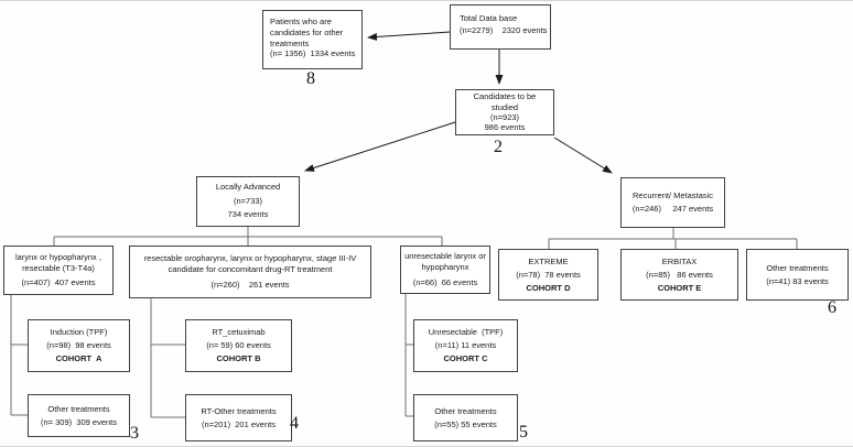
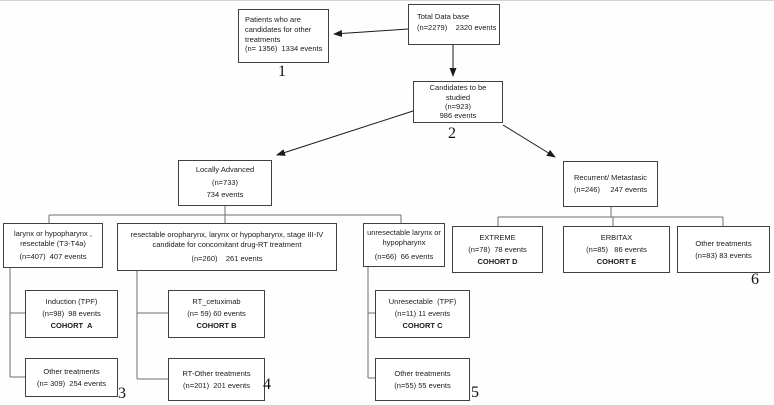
  Patients who are
  candidates for other
  treatments
  (n= 1356) 1334 events
  Total Data base
  (n=2279) 2320 events
  Candidates to be
  studied
  (n=923)
  986 events
  Locally Advanced
  (n=733)
  734 events
  Recurrent/ Metastasic
  (n=246) 247 events
  larynx or hypopharynx ,
  resectable (T3-T4a)
  (n=407) 407 events
  resectable oropharynx, larynx or hypopharynx, stage III-IV
  candidate for concomitant drug-RT treatment
  (n=260) 261 events
  unresectable larynx or
  hypopharynx
  (n=66) 66 events
  EXTREME
  (n=78) 78 events
  COHORT D
  ERBITAX
  (n=85) 86 events
  COHORT E
  Other treatments
- (n=41) 83 events
+ (n=83) 83 events
  Induction (TPF)
  (n=98) 98 events
  COHORT A
  RT_cetuximab
  (n= 59) 60 events
  COHORT B
  Unresectable (TPF)
  (n=11) 11 events
  COHORT C
  Other treatments
- (n= 309) 309 events
+ (n= 309) 254 events
  RT-Other treatments
  (n=201) 201 events
  Other treatments
  (n=55) 55 events
- 8
+ 1
  2
  3
  4
  5
  6
